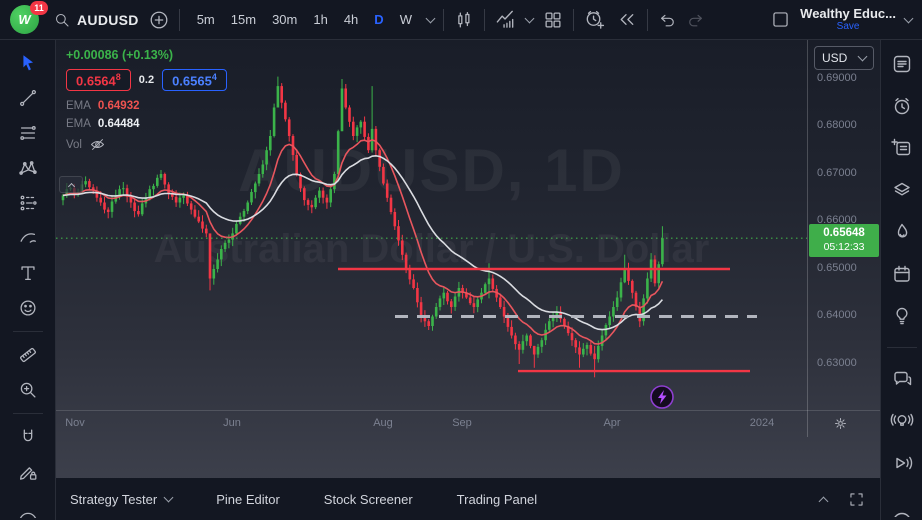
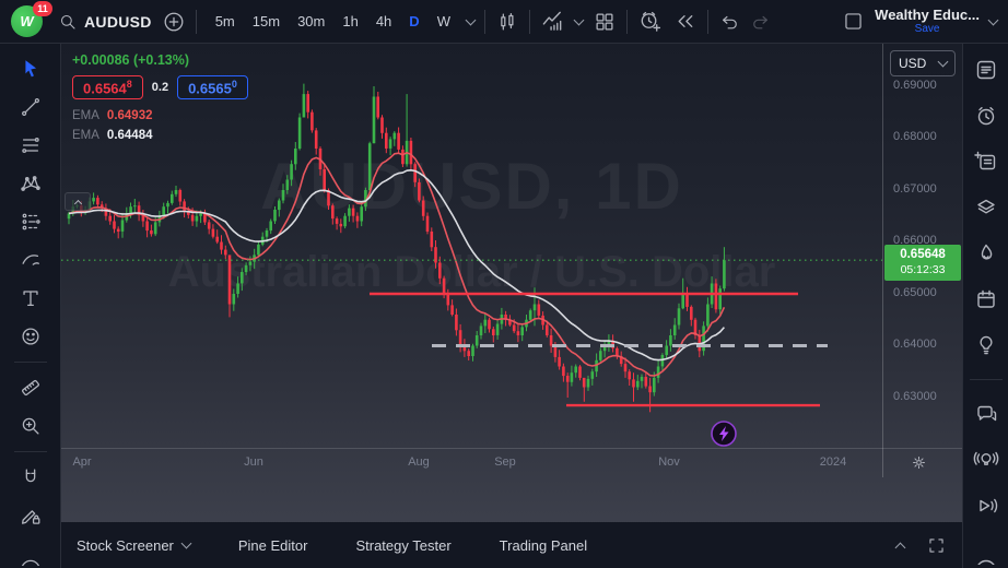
  W
  11
  AUDUSD
  5m
  15m
  30m
  1h
  4h
  D
  W
  Wealthy Educ...
  Save
  AUDSD, 1D
  Australian Dlar / U.S. Dollar
  +0.00086 (+0.13%)
  0.65648
  0.2
- 0.65654
+ 0.65650
  EMA
  0.64932
  EMA
  0.64484
- Vol
- Nov
+ Apr
  Jun
  Aug
  Sep
- Apr
+ Nov
  2024
  USD
  0.65648
  05:12:33
  0.69000
  0.68000
  0.67000
  0.66000
  0.65000
  0.64000
  0.63000
- Strategy Tester
+ Stock Screener
  Pine Editor
- Stock Screener
+ Strategy Tester
  Trading Panel
